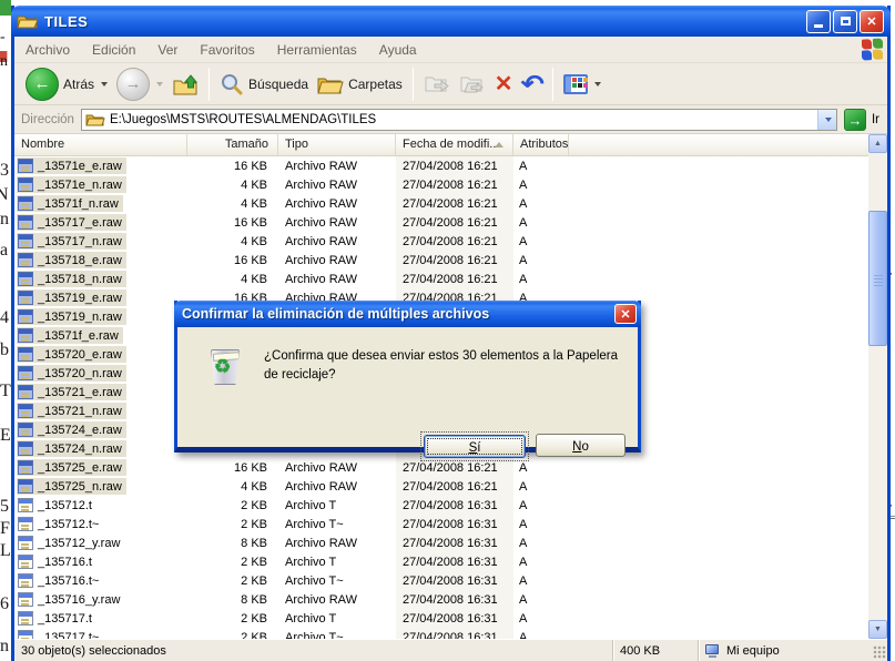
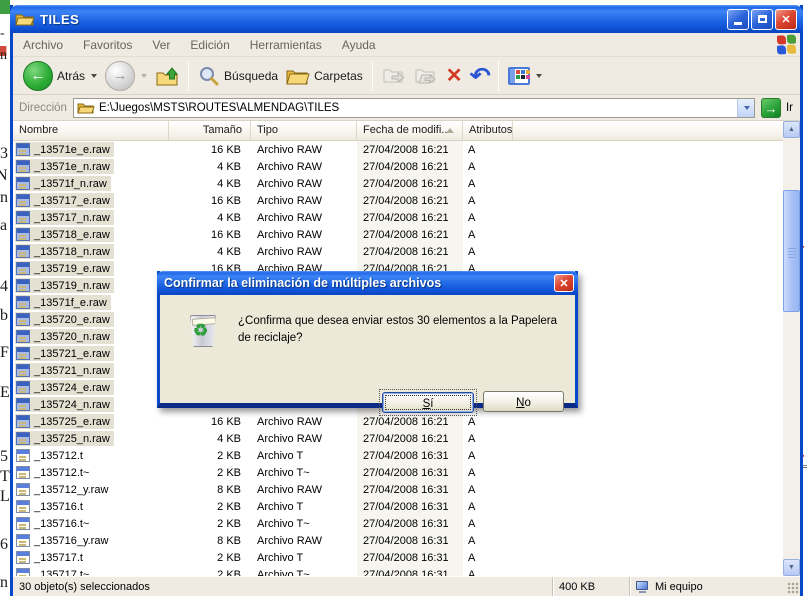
  -
  █
  n
  3
  N
  n
  a
  4
  b
- T
+ F
  E
  5
- F
+ T
  L
  6
  n
  ▪
  ▪
  =
  TILES
  ✕
  Archivo
- Edición
+ Favoritos
  Ver
- Favoritos
+ Edición
  Herramientas
  Ayuda
  ←
  Atrás
  →
  Búsqueda
  Carpetas
  ✕
  ↶
  Dirección
  E:\Juegos\MSTS\ROUTES\ALMENDAG\TILES
  →
  Ir
  Nombre
  Tamaño
  Tipo
  Fecha de modifi...
  Atributos
  _13571e_e.raw
  16 KB
  Archivo RAW
  27/04/2008 16:21
  A
  _13571e_n.raw
  4 KB
  Archivo RAW
  27/04/2008 16:21
  A
  _13571f_n.raw
  4 KB
  Archivo RAW
  27/04/2008 16:21
  A
  _135717_e.raw
  16 KB
  Archivo RAW
  27/04/2008 16:21
  A
  _135717_n.raw
  4 KB
  Archivo RAW
  27/04/2008 16:21
  A
  _135718_e.raw
  16 KB
  Archivo RAW
  27/04/2008 16:21
  A
  _135718_n.raw
  4 KB
  Archivo RAW
  27/04/2008 16:21
  A
  _135719_e.raw
  16 KB
  Archivo RAW
  27/04/2008 16:21
  A
  _135719_n.raw
  _13571f_e.raw
  _135720_e.raw
  _135720_n.raw
  _135721_e.raw
  _135721_n.raw
  _135724_e.raw
  _135724_n.raw
  _135725_e.raw
  16 KB
  Archivo RAW
  27/04/2008 16:21
  A
  _135725_n.raw
  4 KB
  Archivo RAW
  27/04/2008 16:21
  A
  _135712.t
  2 KB
  Archivo T
  27/04/2008 16:31
  A
  _135712.t~
  2 KB
  Archivo T~
  27/04/2008 16:31
  A
  _135712_y.raw
  8 KB
  Archivo RAW
  27/04/2008 16:31
  A
  _135716.t
  2 KB
  Archivo T
  27/04/2008 16:31
  A
  _135716.t~
  2 KB
  Archivo T~
  27/04/2008 16:31
  A
  _135716_y.raw
  8 KB
  Archivo RAW
  27/04/2008 16:31
  A
  _135717.t
  2 KB
  Archivo T
  27/04/2008 16:31
  A
  _135717.t~
  2 KB
  Archivo T~
  27/04/2008 16:31
  A
  30 objeto(s) seleccionados
  400 KB
  Mi equipo
  Confirmar la eliminación de múltiples archivos
  ✕
  ♻
  ¿Confirma que desea enviar estos 30 elementos a la Papelera de reciclaje?
  Sí
  No
